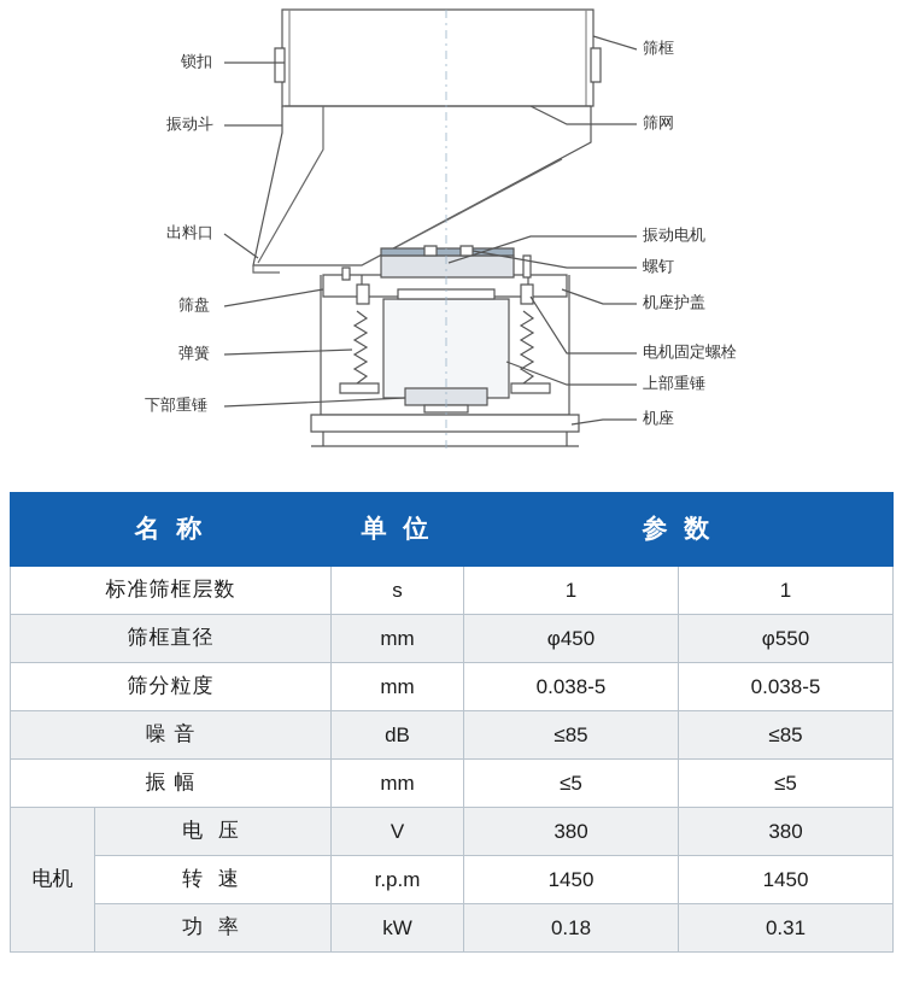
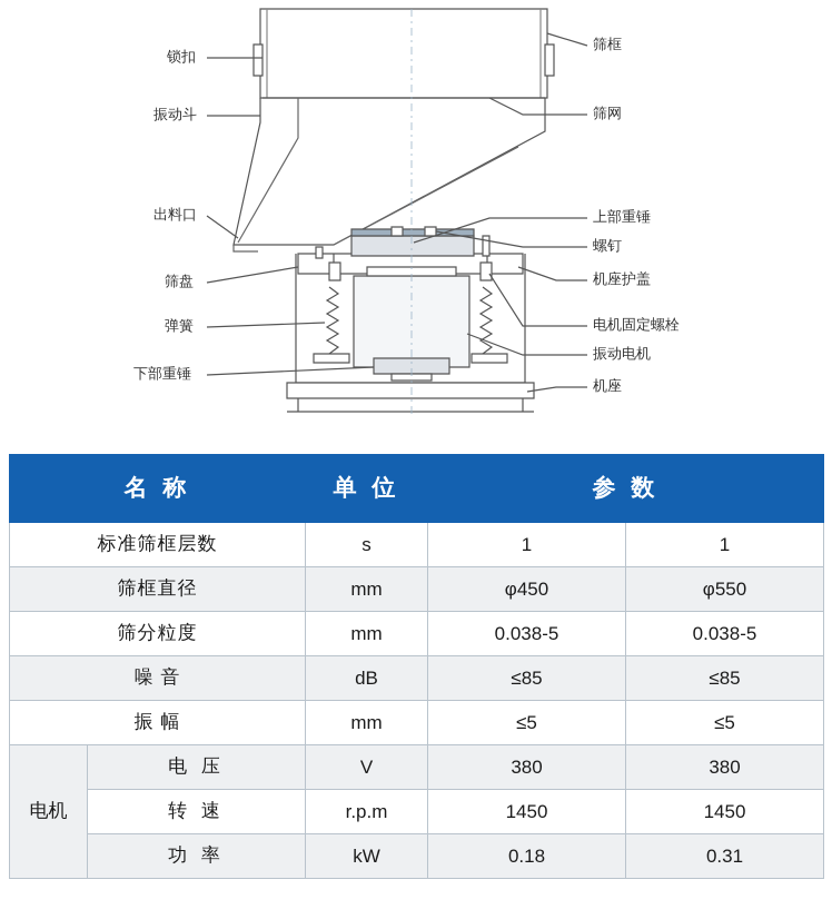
  锁扣
  振动斗
  出料口
  筛盘
  弹簧
  下部重锤
  筛框
  筛网
- 振动电机
+ 上部重锤
  螺钉
  机座护盖
  电机固定螺栓
- 上部重锤
+ 振动电机
  机座
  名 称	单 位	参 数
  标准筛框层数	s	1	1
  筛框直径	mm	φ450	φ550
  筛分粒度	mm	0.038-5	0.038-5
  噪 音	dB	≤85	≤85
  振 幅	mm	≤5	≤5
  电机	电 压	V	380	380
  转 速	r.p.m	1450	1450
  功 率	kW	0.18	0.31
